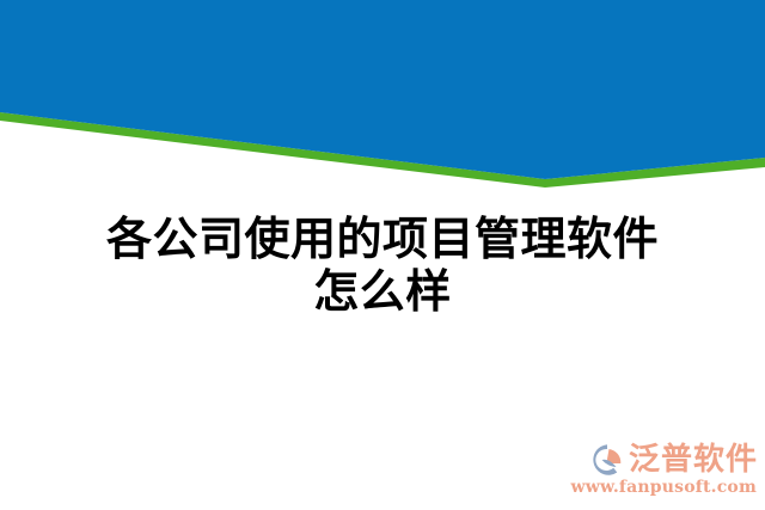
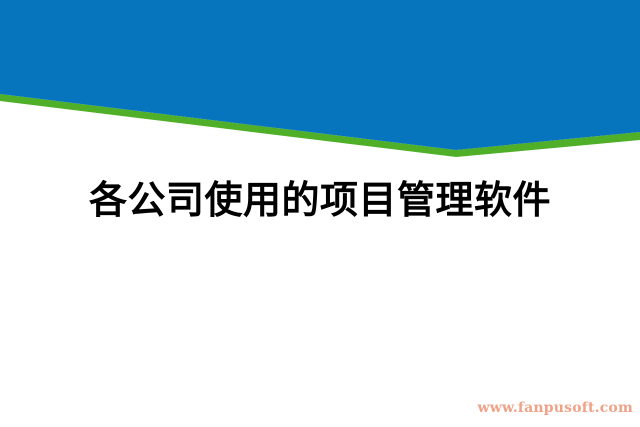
  各公司使用的项目管理软件
- 怎么样
- 泛普软件
  www.fanpusoft.com
